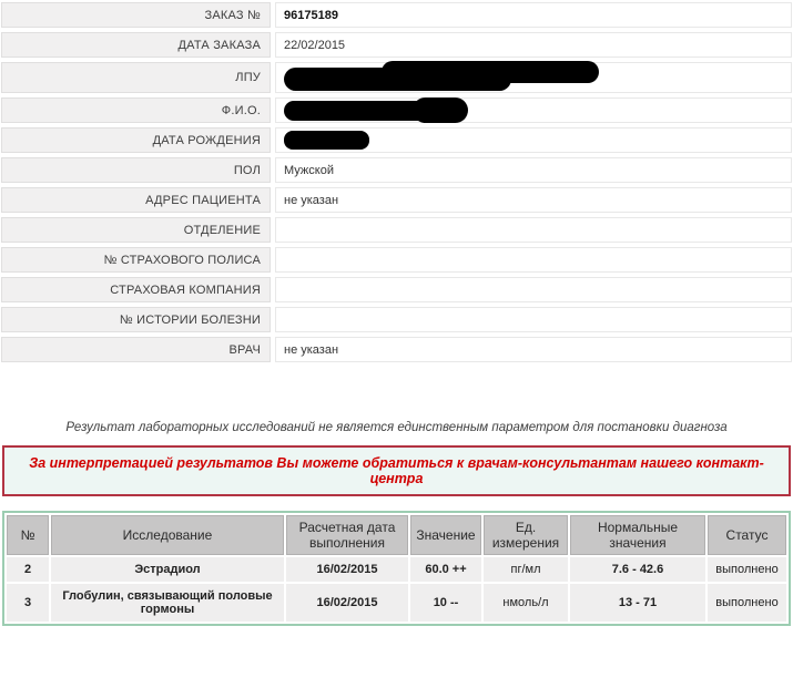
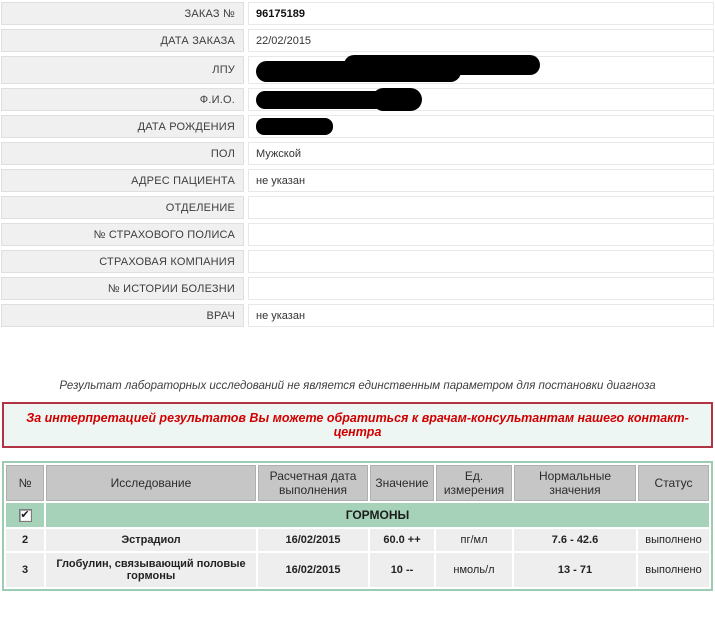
  ЗАКАЗ №
  96175189
  ДАТА ЗАКАЗА
  22/02/2015
  ЛПУ
  Ф.И.О.
  ДАТА РОЖДЕНИЯ
  ПОЛ
  Мужской
  АДРЕС ПАЦИЕНТА
  не указан
  ОТДЕЛЕНИЕ
  № СТРАХОВОГО ПОЛИСА
  СТРАХОВАЯ КОМПАНИЯ
  № ИСТОРИИ БОЛЕЗНИ
  ВРАЧ
  не указан
  Результат лабораторных исследований не является единственным параметром для постановки диагноза
  За интерпретацией результатов Вы можете обратиться к врачам-консультантам нашего контакт-центра
  №	Исследование	Расчетная дата выполнения	Значение	Ед. измерения	Нормальные значения	Статус
+ ✔	ГОРМОНЫ
  2	Эстрадиол	16/02/2015	60.0 ++	пг/мл	7.6 - 42.6	выполнено
  3	Глобулин, связывающий половые гормоны	16/02/2015	10 --	нмоль/л	13 - 71	выполнено
